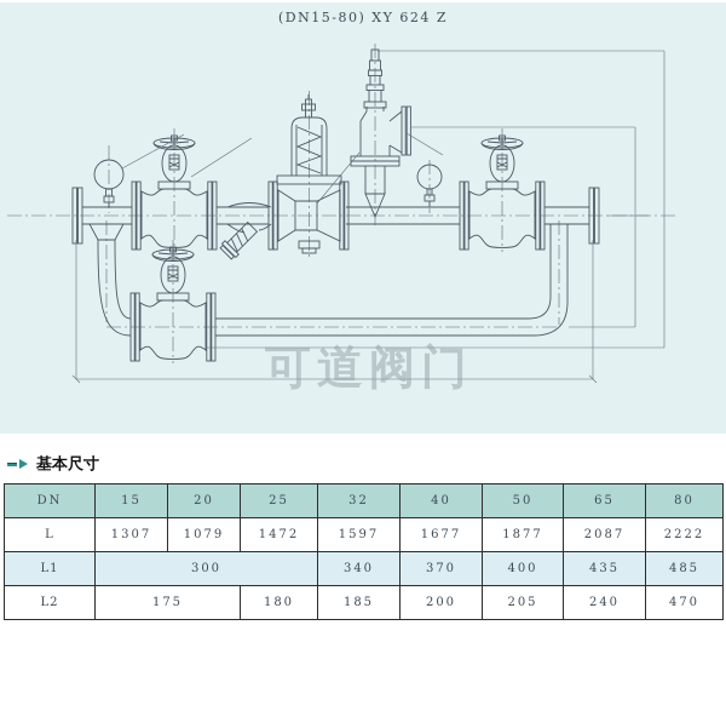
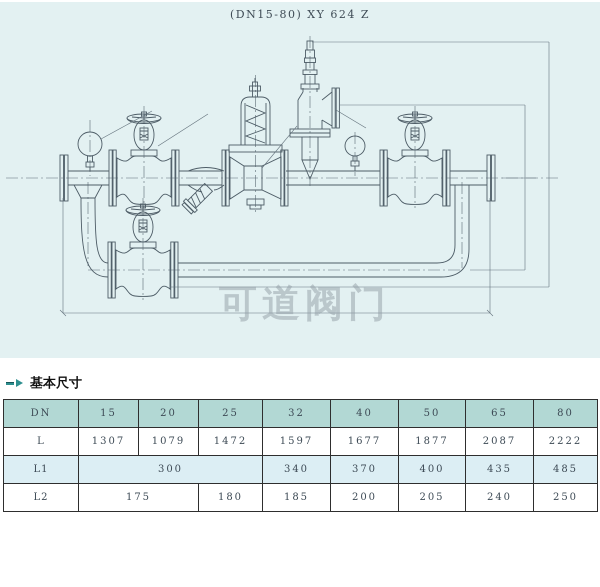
  (DN15-80) XY 624 Z
  可道阀门
  基本尺寸
  DN	15	20	25	32	40	50	65	80
  L	1307	1079	1472	1597	1677	1877	2087	2222
  L1	300	340	370	400	435	485
- L2	175	180	185	200	205	240	470
+ L2	175	180	185	200	205	240	250
